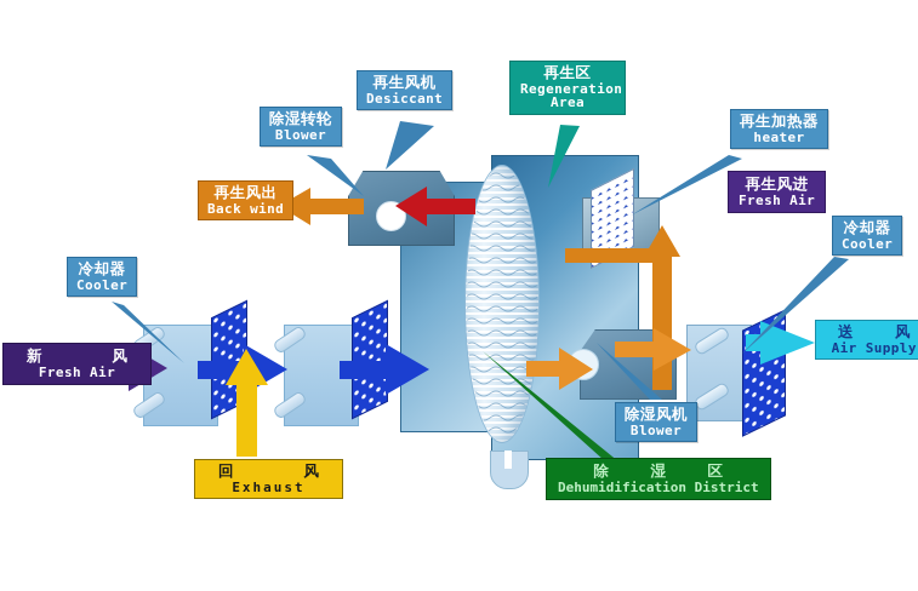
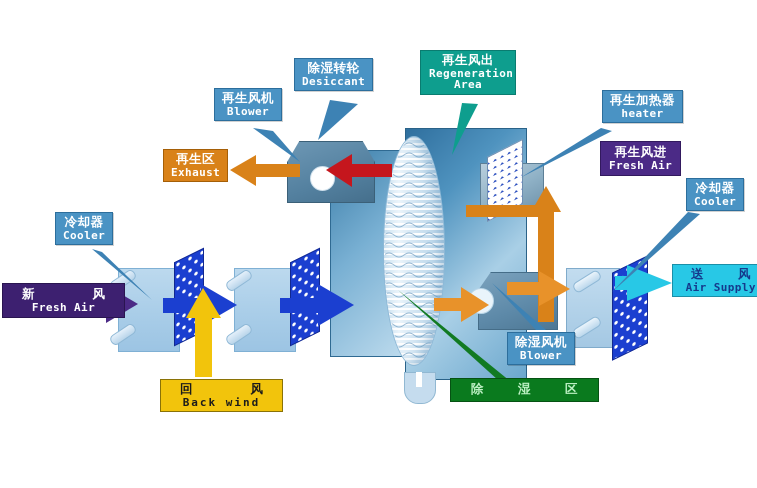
- 再生风机
+ 除湿转轮
  Desiccant
- 除湿转轮
+ 再生风机
  Blower
- 再生风出
+ 再生区
- Back wind
+ Exhaust
- 再生区
+ 再生风出
  Regeneration Area
  再生加热器
  heater
  再生风进
  Fresh Air
  冷却器
  Cooler
  冷却器
  Cooler
  新 风
  Fresh Air
  送 风
  Air Supply
  除湿风机
  Blower
  除 湿 区
- Dehumidification District
  回 风
- Exhaust
+ Back wind
